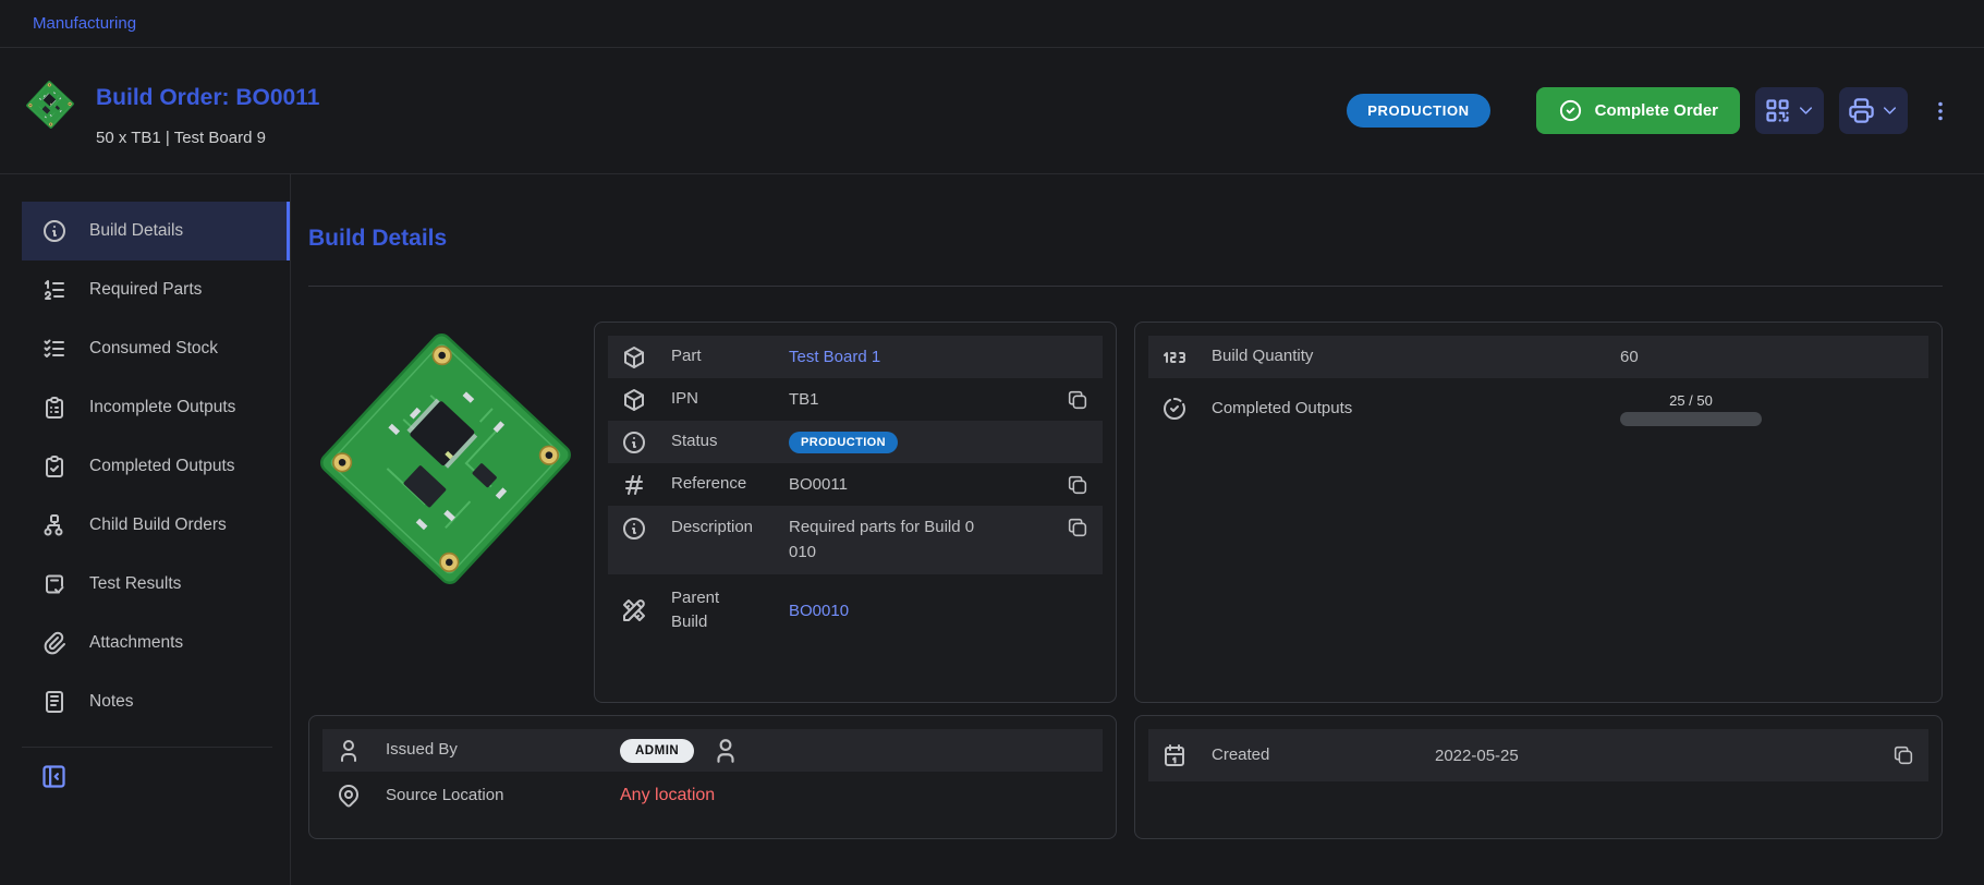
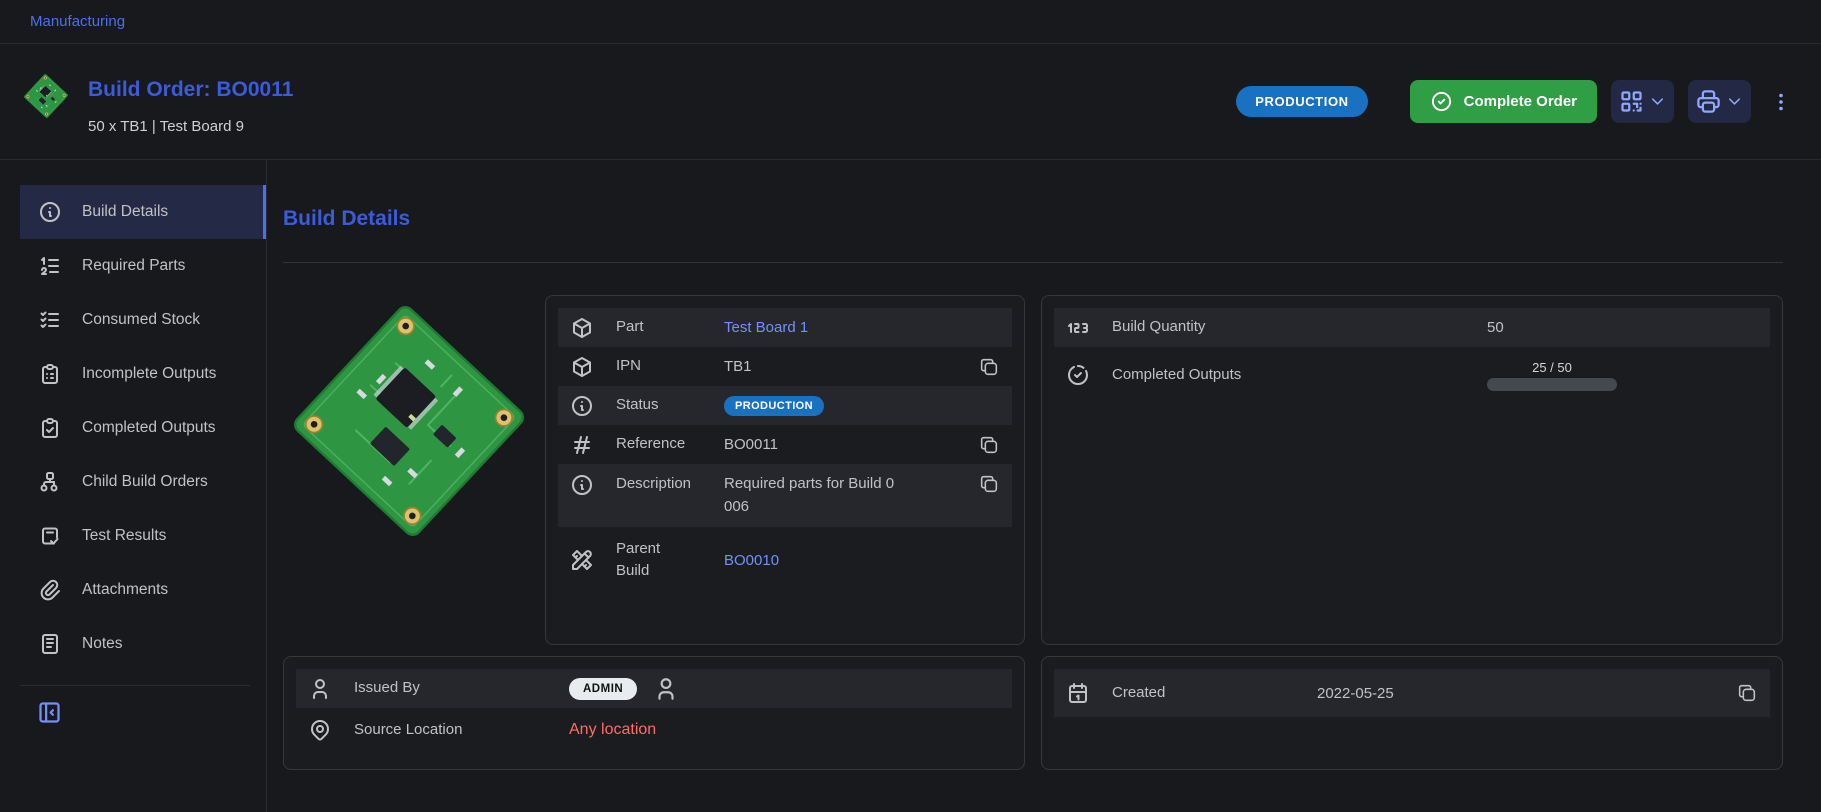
  Manufacturing
  Build Order: BO0011
  50 x TB1 | Test Board 9
  PRODUCTION
  Complete Order
  Build Details
  Required Parts
  Consumed Stock
  Incomplete Outputs
  Completed Outputs
  Child Build Orders
  Test Results
  Attachments
  Notes
  Build Details
  Part
  Test Board 1
  IPN
  TB1
  Status
  PRODUCTION
  Reference
  BO0011
  Description
- Required parts for Build 0010
+ Required parts for Build 0006
  Parent Build
  BO0010
  Build Quantity
- 60
+ 50
  Completed Outputs
  25 / 50
  Issued By
  ADMIN
  Source Location
  Any location
  Created
  2022-05-25
